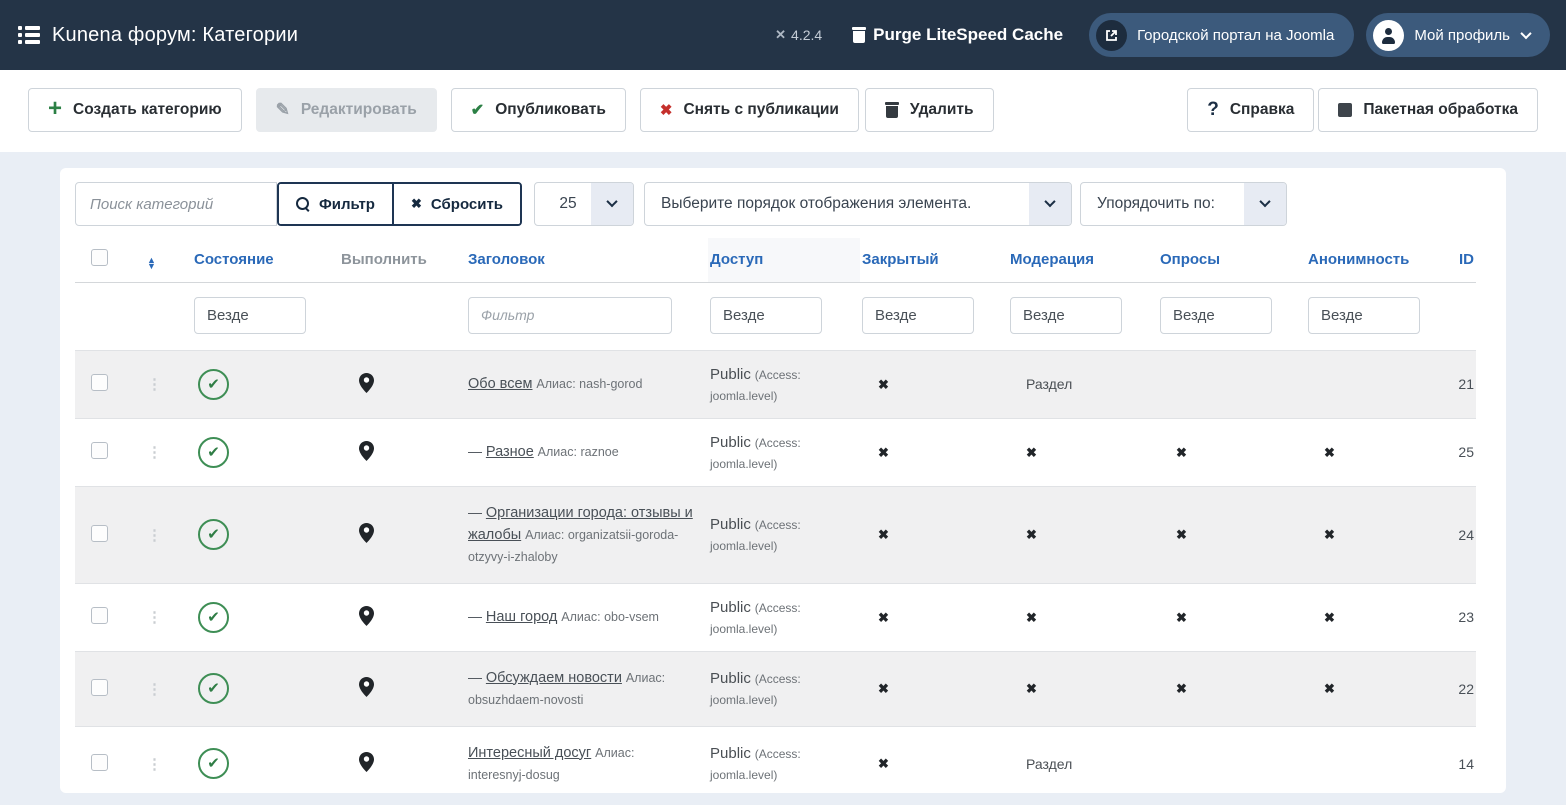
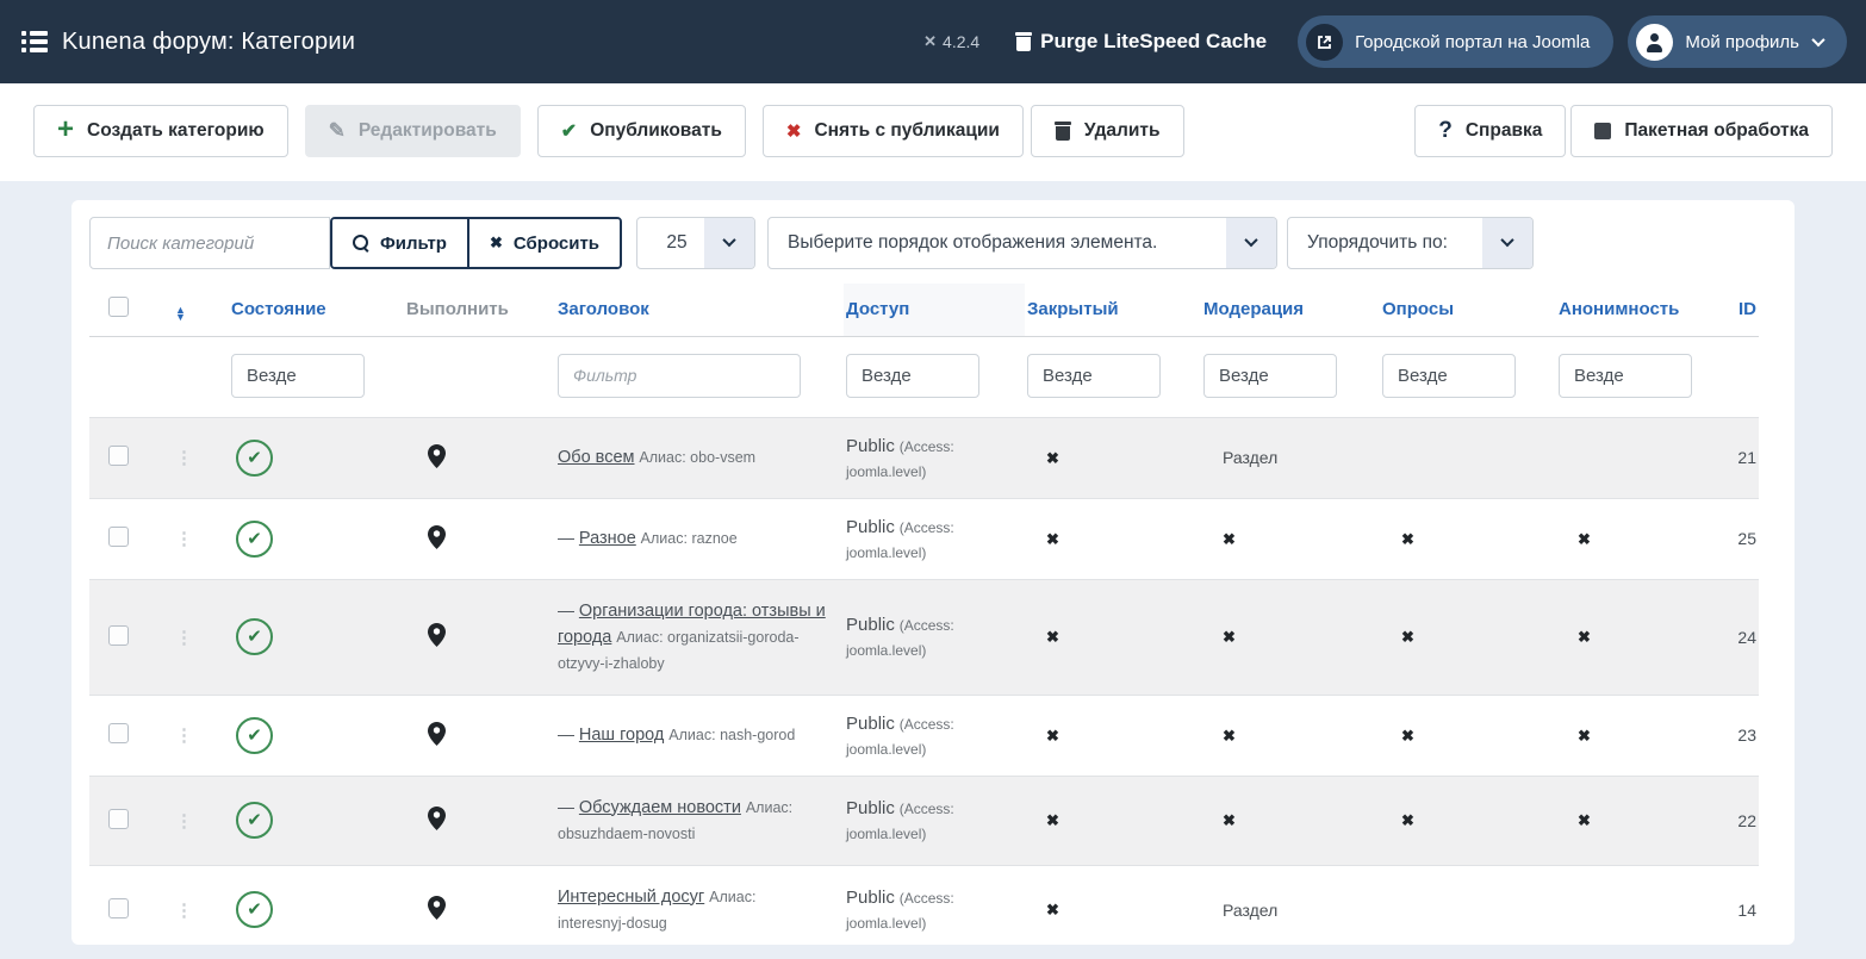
  Kunena форум: Категории
  ✕
  4.2.4
  Purge LiteSpeed Cache
  Городской портал на Joomla
  Мой профиль
  +
  Создать категорию
  ✎
  Редактировать
  ✔
  Опубликовать
  ✖
  Снять с публикации
  Удалить
  ?
  Справка
  Пакетная обработка
  Поиск категорий
  Фильтр
  ✖
  Сбросить
  25
  Выберите порядок отображения элемента.
  Упорядочить по:
  	▲▼	Состояние	Выполнить	Заголовок	Доступ	Закрытый	Модерация	Опросы	Анонимность	ID
  		Везде		Фильтр	Везде	Везде	Везде	Везде	Везде
- 	⋮	✔		Обо всем Алиас: nash-gorod	Public (Access: joomla.level)	✖	Раздел			21
+ 	⋮	✔		Обо всем Алиас: obo-vsem	Public (Access: joomla.level)	✖	Раздел			21
  	⋮	✔		— Разное Алиас: raznoe	Public (Access: joomla.level)	✖	✖	✖	✖	25
- 	⋮	✔		— Организации города: отзывы и жалобы Алиас: organizatsii-goroda-otzyvy-i-zhaloby	Public (Access: joomla.level)	✖	✖	✖	✖	24
+ 	⋮	✔		— Организации города: отзывы и города Алиас: organizatsii-goroda-otzyvy-i-zhaloby	Public (Access: joomla.level)	✖	✖	✖	✖	24
- 	⋮	✔		— Наш город Алиас: obo-vsem	Public (Access: joomla.level)	✖	✖	✖	✖	23
+ 	⋮	✔		— Наш город Алиас: nash-gorod	Public (Access: joomla.level)	✖	✖	✖	✖	23
  	⋮	✔		— Обсуждаем новости Алиас: obsuzhdaem-novosti	Public (Access: joomla.level)	✖	✖	✖	✖	22
  	⋮	✔		Интересный досуг Алиас: interesnyj-dosug	Public (Access: joomla.level)	✖	Раздел			14
